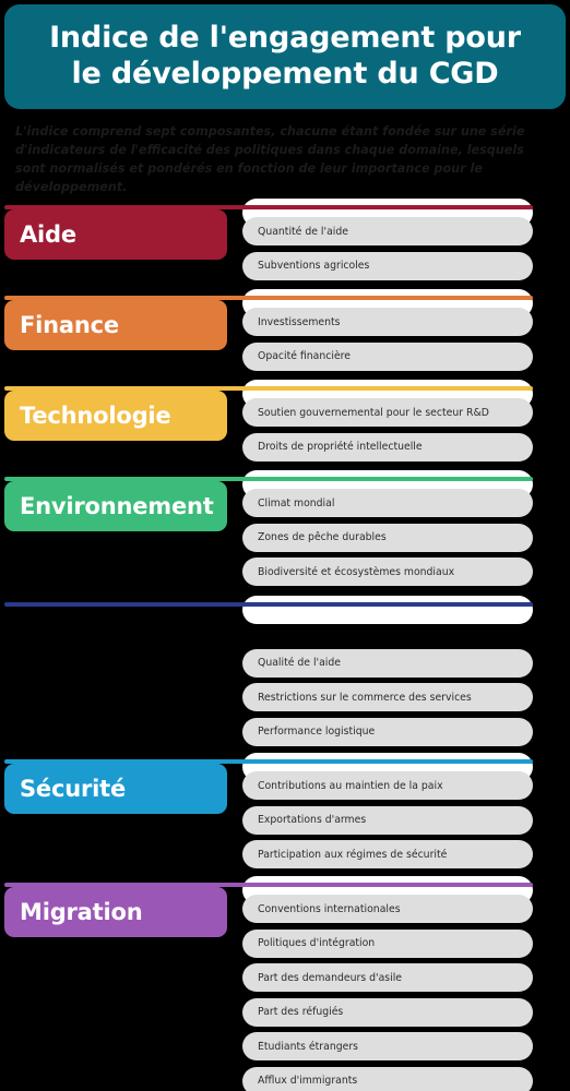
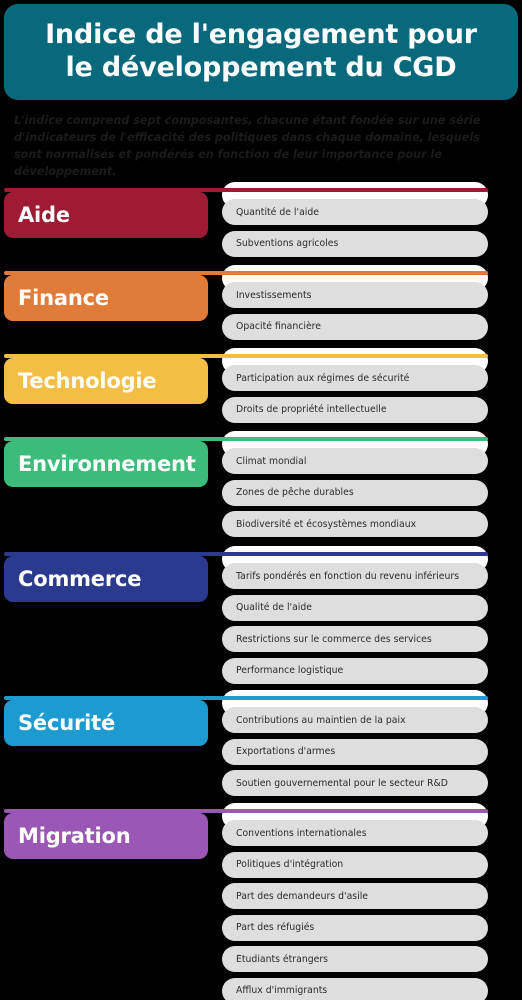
  Indice de l'engagement pour le développement du CGD
  L'indice comprend sept composantes, chacune étant fondée sur une série d'indicateurs de l'efficacité des politiques dans chaque domaine, lesquels sont normalisés et pondérés en fonction de leur importance pour le développement.
  Aide
  Quantité de l'aide
  Subventions agricoles
  Finance
  Investissements
  Opacité financière
  Technologie
- Soutien gouvernemental pour le secteur R&D
+ Participation aux régimes de sécurité
  Droits de propriété intellectuelle
  Environnement
  Climat mondial
  Zones de pêche durables
  Biodiversité et écosystèmes mondiaux
+ Commerce
+ Tarifs pondérés en fonction du revenu inférieurs
  Qualité de l'aide
  Restrictions sur le commerce des services
  Performance logistique
  Sécurité
  Contributions au maintien de la paix
  Exportations d'armes
- Participation aux régimes de sécurité
+ Soutien gouvernemental pour le secteur R&D
  Migration
  Conventions internationales
  Politiques d'intégration
  Part des demandeurs d'asile
  Part des réfugiés
  Étudiants étrangers
  Afflux d'immigrants
